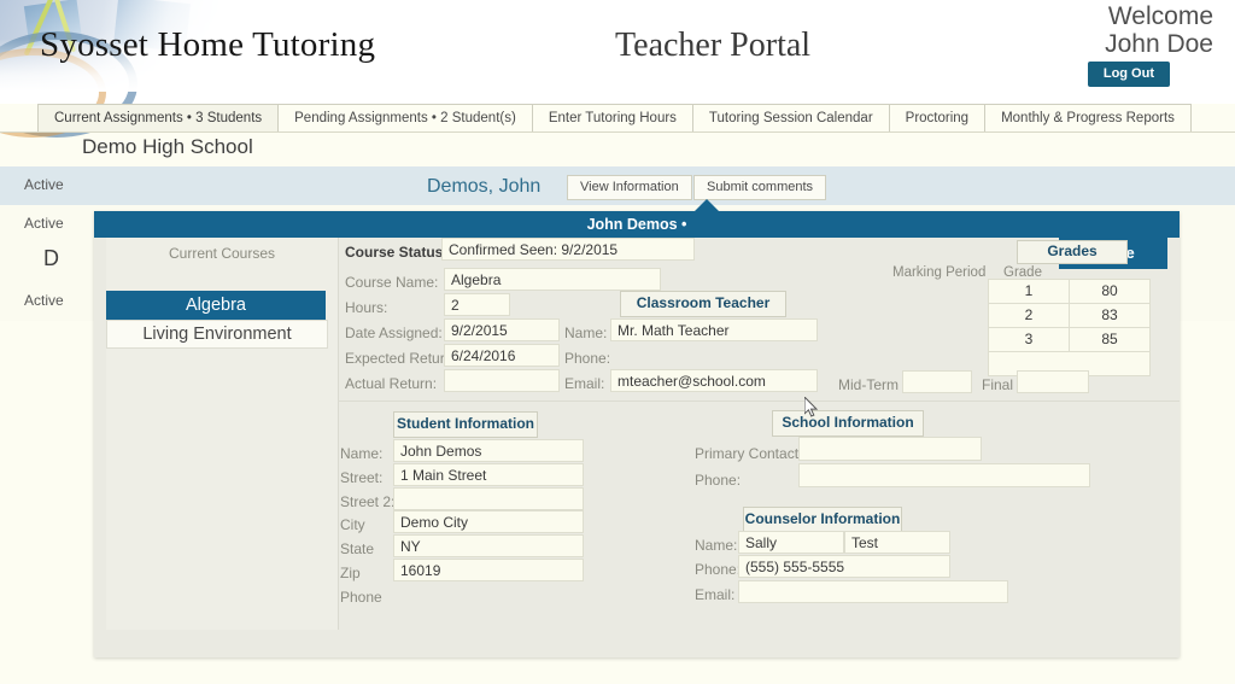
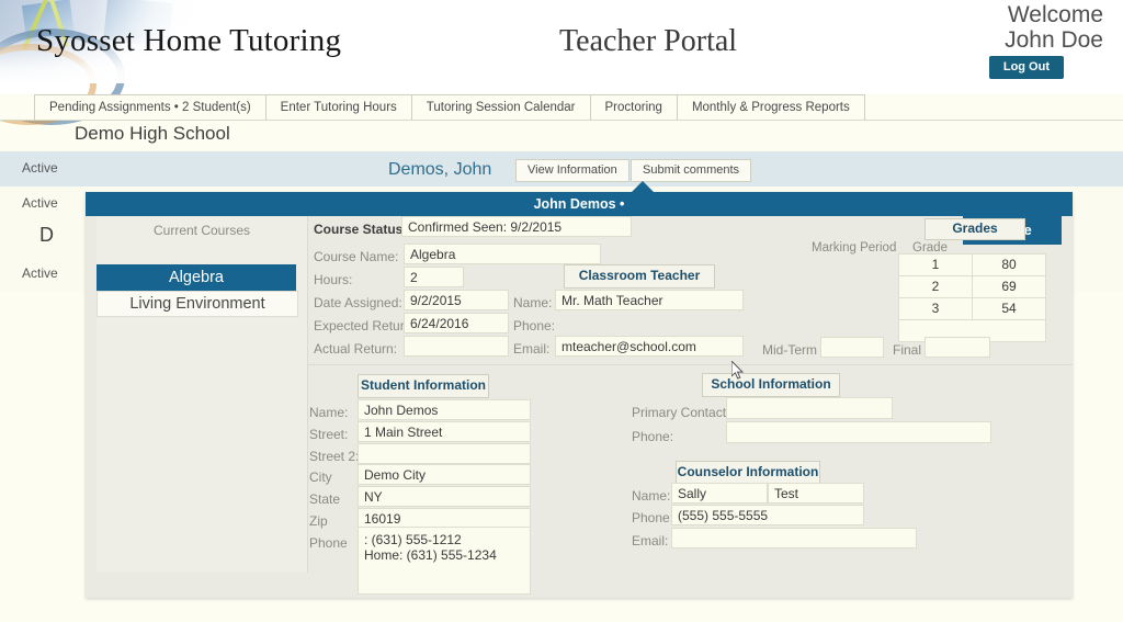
  Syosset Home Tutoring
  Teacher Portal
  Welcome
  John Doe
  Log Out
- Current Assignments • 3 Students
  Pending Assignments • 2 Student(s)
  Enter Tutoring Hours
  Tutoring Session Calendar
  Proctoring
  Monthly & Progress Reports
  Demo High School
  Active
  Active
  Active
  D
  Demos, John
  View Information
  Submit comments
  John Demos •
  Current Courses
  Algebra
  Living Environment
  Course Status
  Confirmed Seen: 9/2/2015
  Course Name:
  Algebra
  Hours:
  2
  Date Assigned:
  9/2/2015
  Expected Retur
  6/24/2016
  Actual Return:
  Classroom Teacher
  Name:
  Mr. Math Teacher
  Phone:
  Email:
  mteacher@school.com
  Grades
  Marking Period
  Grade
  1
  80
  2
- 83
+ 69
  3
- 85
+ 54
  Mid-Term
  Final
  Student Information
  Name:
  John Demos
  Street:
  1 Main Street
  Street 2
  City
  Demo City
  State
  NY
  Zip
  16019
  Phone
+ : (631) 555-1212
+ Home: (631) 555-1234
  School Information
  Primary Contact
  Phone:
  Counselor Information
  Name:
  Sally
  Test
  Phone
  (555) 555-5555
  Email:
